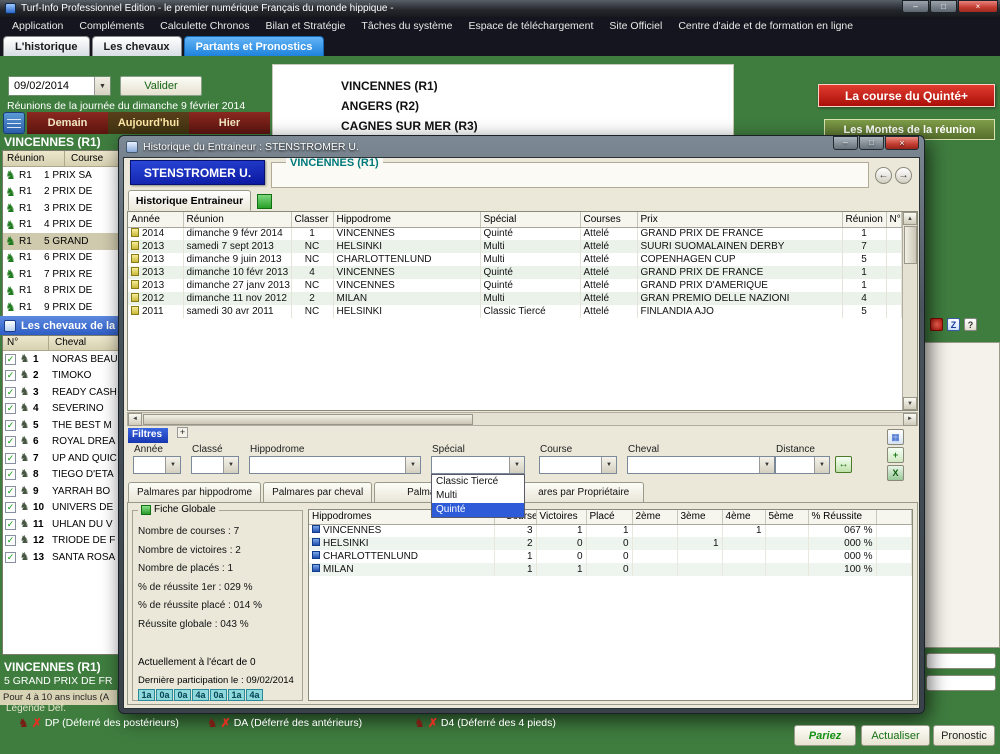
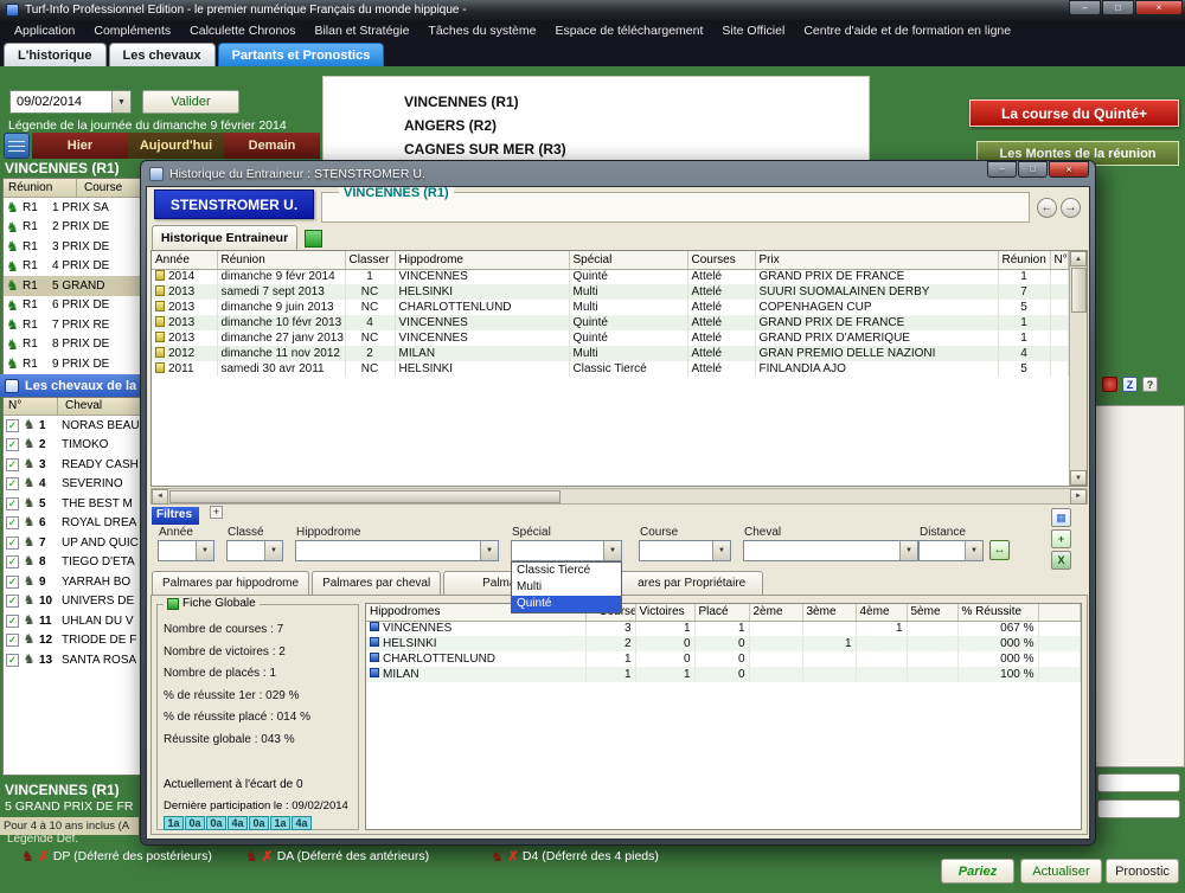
  Turf-Info Professionnel Edition - le premier numérique Français du monde hippique -
  –
  □
  ×
  Application
  Compléments
  Calculette Chronos
  Bilan et Stratégie
  Tâches du système
  Espace de téléchargement
  Site Officiel
  Centre d'aide et de formation en ligne
  L'historique
  Les chevaux
  Partants et Pronostics
  09/02/2014
  Valider
- Réunions de la journée du dimanche 9 février 2014
+ Légende de la journée du dimanche 9 février 2014
- Demain
+ Hier
  Aujourd'hui
- Hier
+ Demain
  VINCENNES (R1)
  Réunion
  Course
  ♞
  R1
  1 PRIX SA
  ♞
  R1
  2 PRIX DE
  ♞
  R1
  3 PRIX DE
  ♞
  R1
  4 PRIX DE
  ♞
  R1
  5 GRAND
  ♞
  R1
  6 PRIX DE
  ♞
  R1
  7 PRIX RE
  ♞
  R1
  8 PRIX DE
  ♞
  R1
  9 PRIX DE
  Les chevaux de la
  N°
  Cheval
  ✓
  ♞
  1
  NORAS BEAU
  ✓
  ♞
  2
  TIMOKO
  ✓
  ♞
  3
  READY CASH
  ✓
  ♞
  4
  SEVERINO
  ✓
  ♞
  5
  THE BEST M
  ✓
  ♞
  6
  ROYAL DREA
  ✓
  ♞
  7
  UP AND QUIC
  ✓
  ♞
  8
  TIEGO D'ETA
  ✓
  ♞
  9
  YARRAH BO
  ✓
  ♞
  10
  UNIVERS DE
  ✓
  ♞
  11
  UHLAN DU V
  ✓
  ♞
  12
  TRIODE DE F
  ✓
  ♞
  13
  SANTA ROSA
  VINCENNES (R1)
  5 GRAND PRIX DE FR
  Pour 4 à 10 ans inclus (A
  Légende Def.
  ♞
  ✗
  DP (Déferré des postérieurs)
  ♞
  ✗
  DA (Déferré des antérieurs)
  ♞
  ✗
  D4 (Déferré des 4 pieds)
  VINCENNES (R1)
  ANGERS (R2)
  CAGNES SUR MER (R3)
  La course du Quinté+
  Les Montes de la réunion
  Z
  ?
  Pariez
  Actualiser
  Pronostic
  Historique du Entraineur : STENSTROMER U.
  –
  □
  ×
  STENSTROMER U.
  VINCENNES (R1)
  ←
  →
  Historique Entraineur
  Année	Réunion	Classer	Hippodrome	Spécial	Courses	Prix	Réunion	N°
  2014	dimanche 9 févr 2014	1	VINCENNES	Quinté	Attelé	GRAND PRIX DE FRANCE	1
  2013	samedi 7 sept 2013	NC	HELSINKI	Multi	Attelé	SUURI SUOMALAINEN DERBY	7
  2013	dimanche 9 juin 2013	NC	CHARLOTTENLUND	Multi	Attelé	COPENHAGEN CUP	5
  2013	dimanche 10 févr 2013	4	VINCENNES	Quinté	Attelé	GRAND PRIX DE FRANCE	1
  2013	dimanche 27 janv 2013	NC	VINCENNES	Quinté	Attelé	GRAND PRIX D'AMERIQUE	1
  2012	dimanche 11 nov 2012	2	MILAN	Multi	Attelé	GRAN PREMIO DELLE NAZIONI	4
  2011	samedi 30 avr 2011	NC	HELSINKI	Classic Tiercé	Attelé	FINLANDIA AJO	5
  Filtres
  +
  Année
  Classé
  Hippodrome
  Spécial
  Course
  Cheval
  Distance
  ↔
  ▦
  +
  X
  Palmares par hippodrome
  Palmares par cheval
  ares par Propriétaire
  Fiche Globale
  Nombre de courses : 7
  Nombre de victoires : 2
  Nombre de placés : 1
  % de réussite 1er : 029 %
  % de réussite placé : 014 %
  Réussite globale : 043 %
  Actuellement à l'écart de 0
  Dernière participation le : 09/02/2014
  1a
  0a
  0a
  4a
  0a
  1a
  4a
  Hippodromes	rse	Victoires	Placé	2ème	3ème	4ème	5ème	% Réussite
  VINCENNES	3	1	1			1		067 %
  HELSINKI	2	0	0		1			000 %
  CHARLOTTENLUND	1	0	0					000 %
  MILAN	1	1	0					100 %
  Classic Tiercé
  Multi
  Quinté
